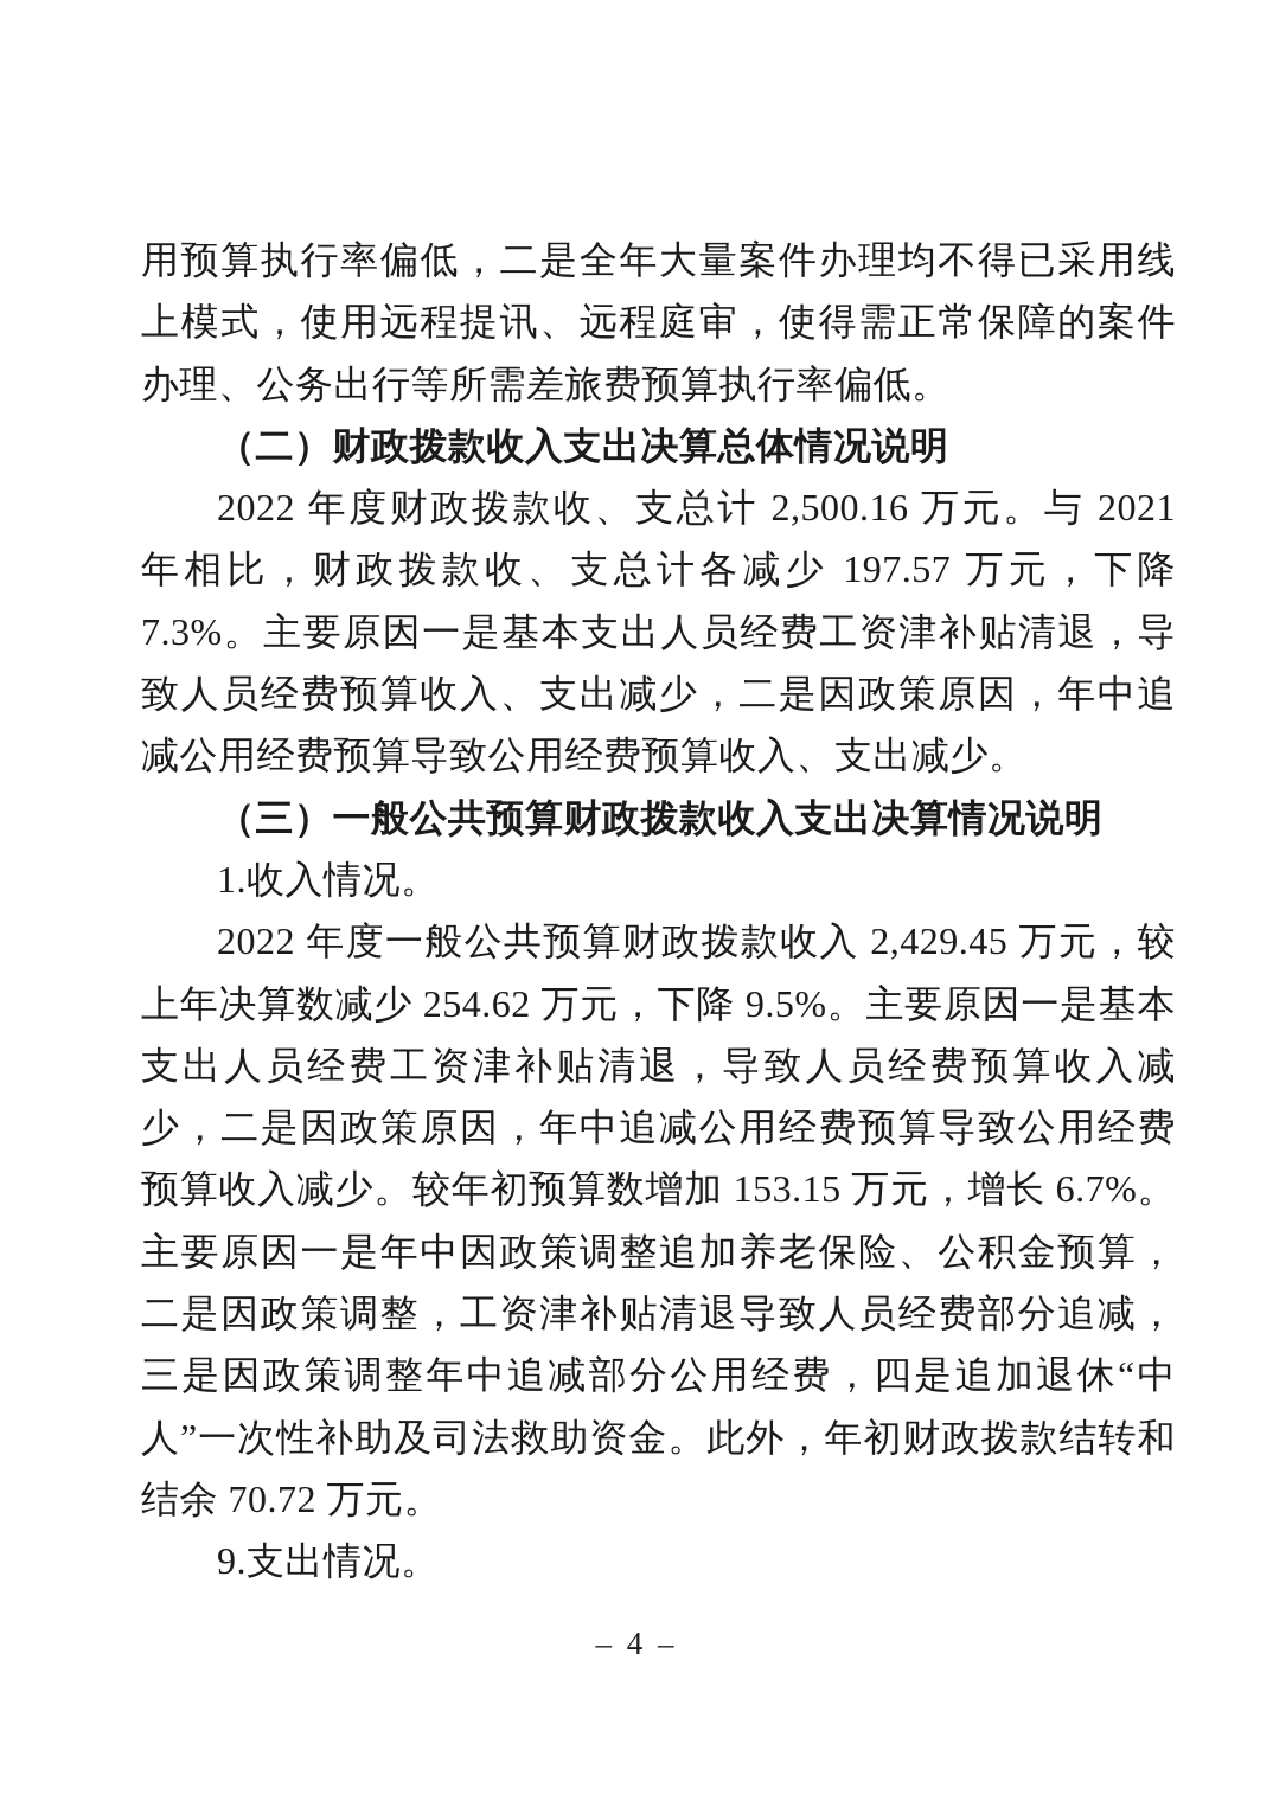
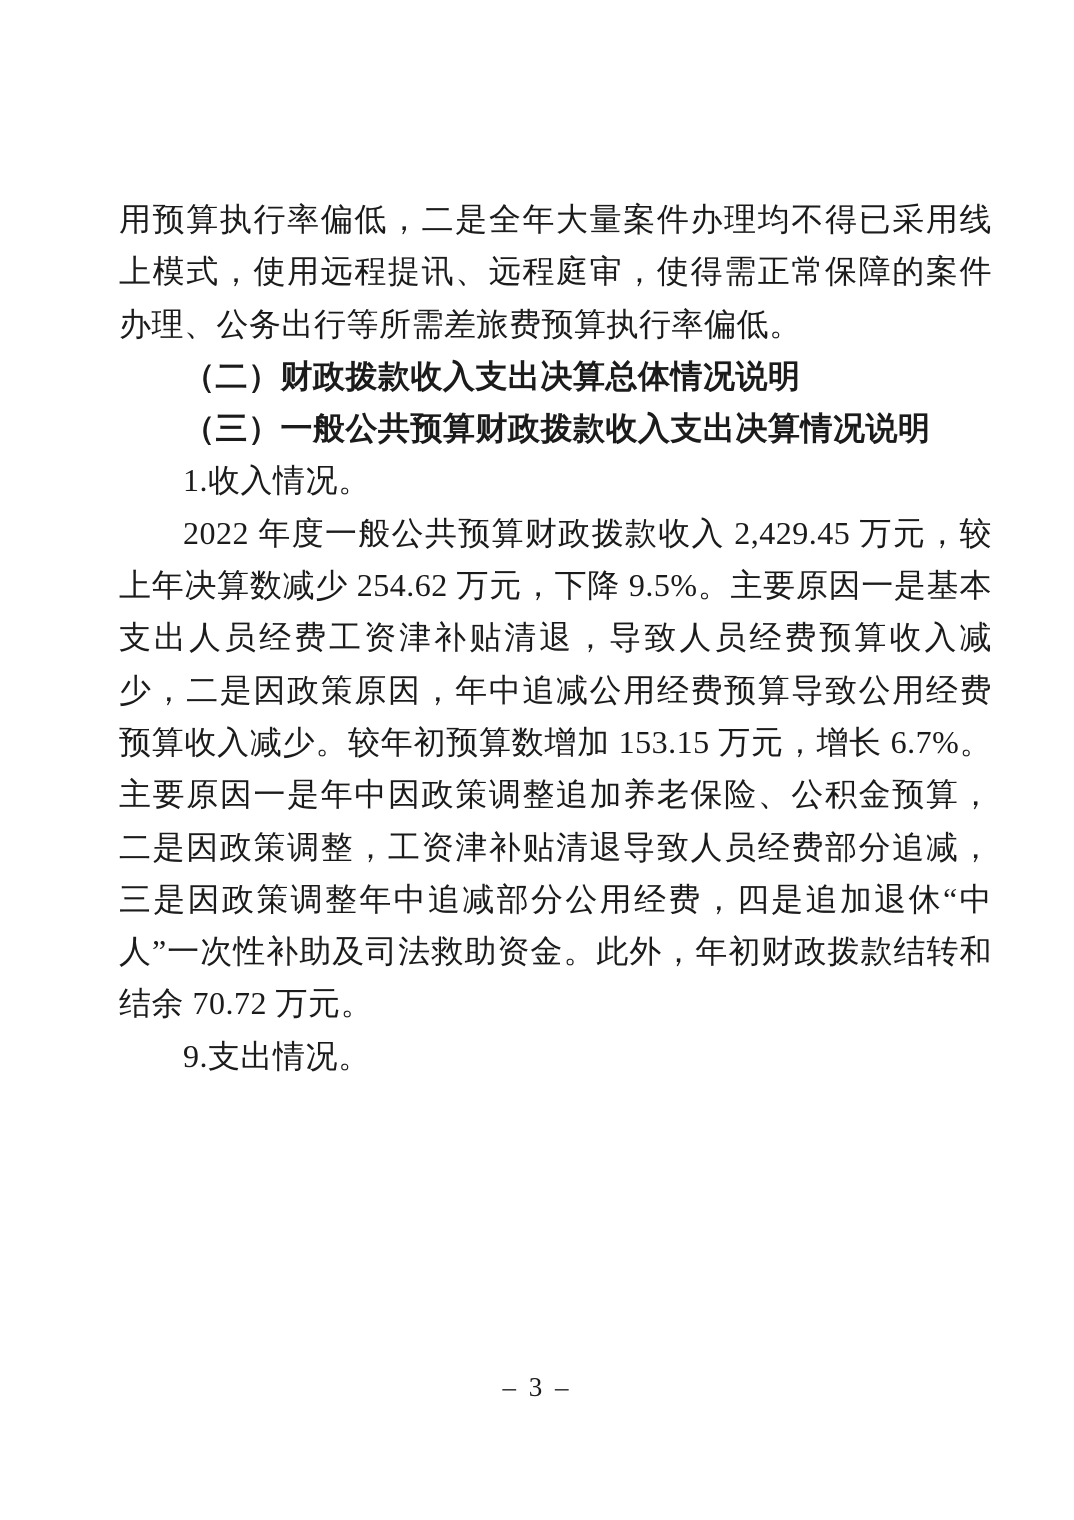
  用预算执行率偏低，二是全年大量案件办理均不得已采用线上模式，使用远程提讯、远程庭审，使得需正常保障的案件办理、公务出行等所需差旅费预算执行率偏低。
  （二）财政拨款收入支出决算总体情况说明
- 2022 年度财政拨款收、支总计 2,500.16 万元。与 2021 年相比，财政拨款收、支总计各减少 197.57 万元，下降 7.3%。主要原因一是基本支出人员经费工资津补贴清退，导致人员经费预算收入、支出减少，二是因政策原因，年中追减公用经费预算导致公用经费预算收入、支出减少。
  （三）一般公共预算财政拨款收入支出决算情况说明
  1.收入情况。
  2022 年度一般公共预算财政拨款收入 2,429.45 万元，较上年决算数减少 254.62 万元，下降 9.5%。主要原因一是基本支出人员经费工资津补贴清退，导致人员经费预算收入减少，二是因政策原因，年中追减公用经费预算导致公用经费预算收入减少。较年初预算数增加 153.15 万元，增长 6.7%。主要原因一是年中因政策调整追加养老保险、公积金预算，二是因政策调整，工资津补贴清退导致人员经费部分追减，三是因政策调整年中追减部分公用经费，四是追加退休“中人”一次性补助及司法救助资金。此外，年初财政拨款结转和结余 70.72 万元。
  9.支出情况。
- – 4 –
+ – 3 –
